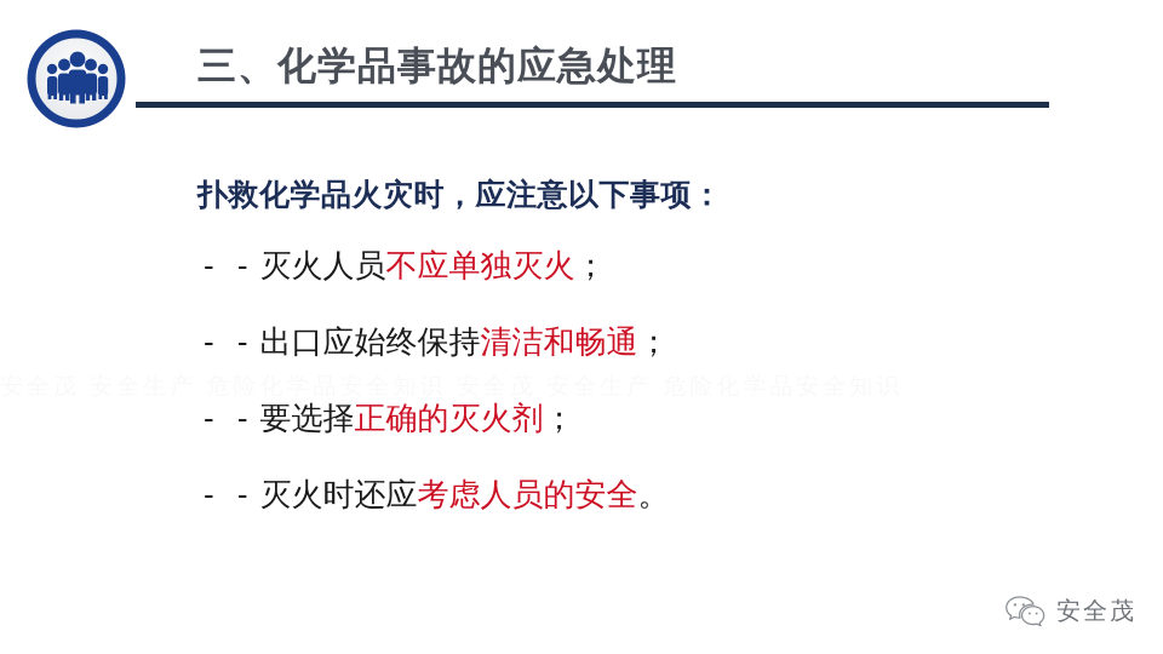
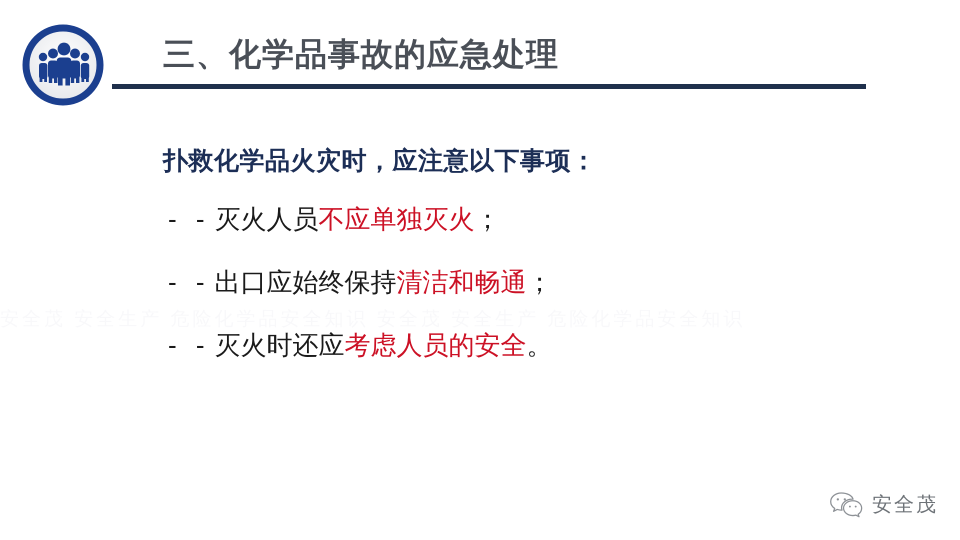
  三、化学品事故的应急处理
  扑救化学品火灾时，应注意以下事项：
  - - 灭火人员不应单独灭火；
  - - 出口应始终保持清洁和畅通；
- - - 要选择正确的灭火剂；
  - - 灭火时还应考虑人员的安全。
  安全茂
